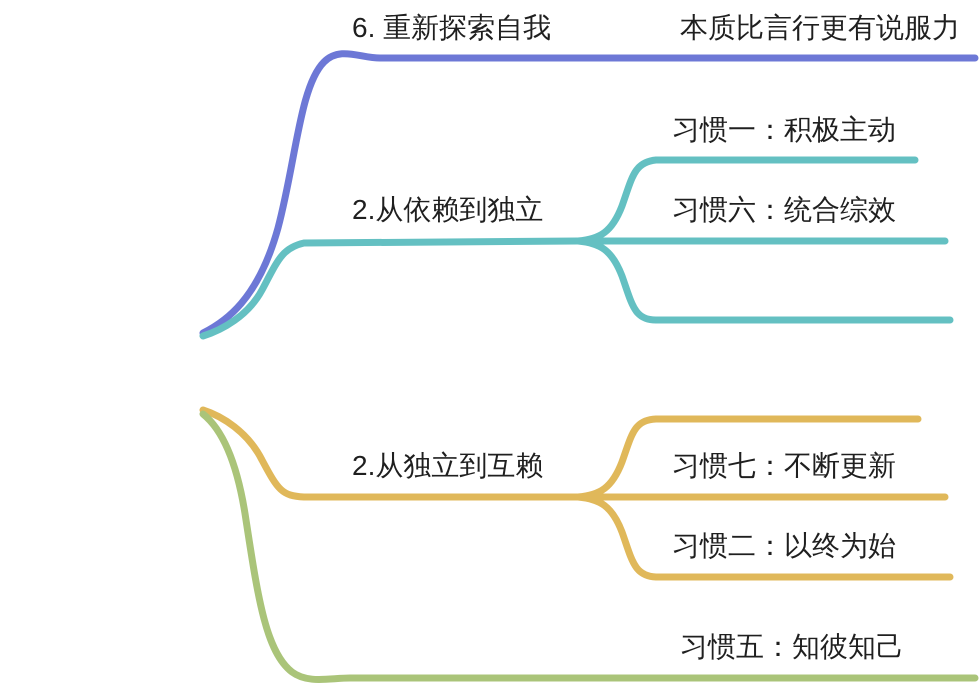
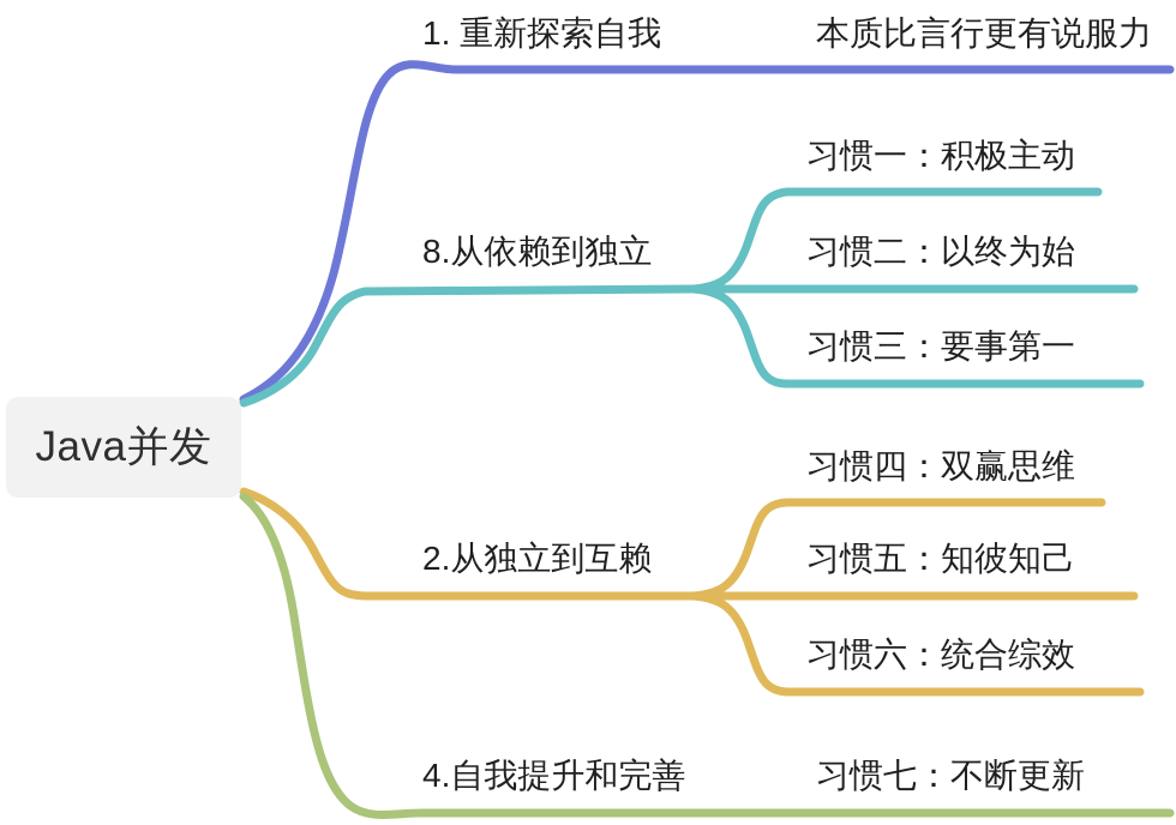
+ Java并发
- 6. 重新探索自我
+ 1. 重新探索自我
  本质比言行更有说服力
- 2.从依赖到独立
+ 8.从依赖到独立
  习惯一：积极主动
- 习惯六：统合综效
+ 习惯二：以终为始
+ 习惯三：要事第一
  2.从独立到互赖
+ 习惯四：双赢思维
- 习惯七：不断更新
+ 习惯五：知彼知己
- 习惯二：以终为始
+ 习惯六：统合综效
+ 4.自我提升和完善
- 习惯五：知彼知己
+ 习惯七：不断更新
